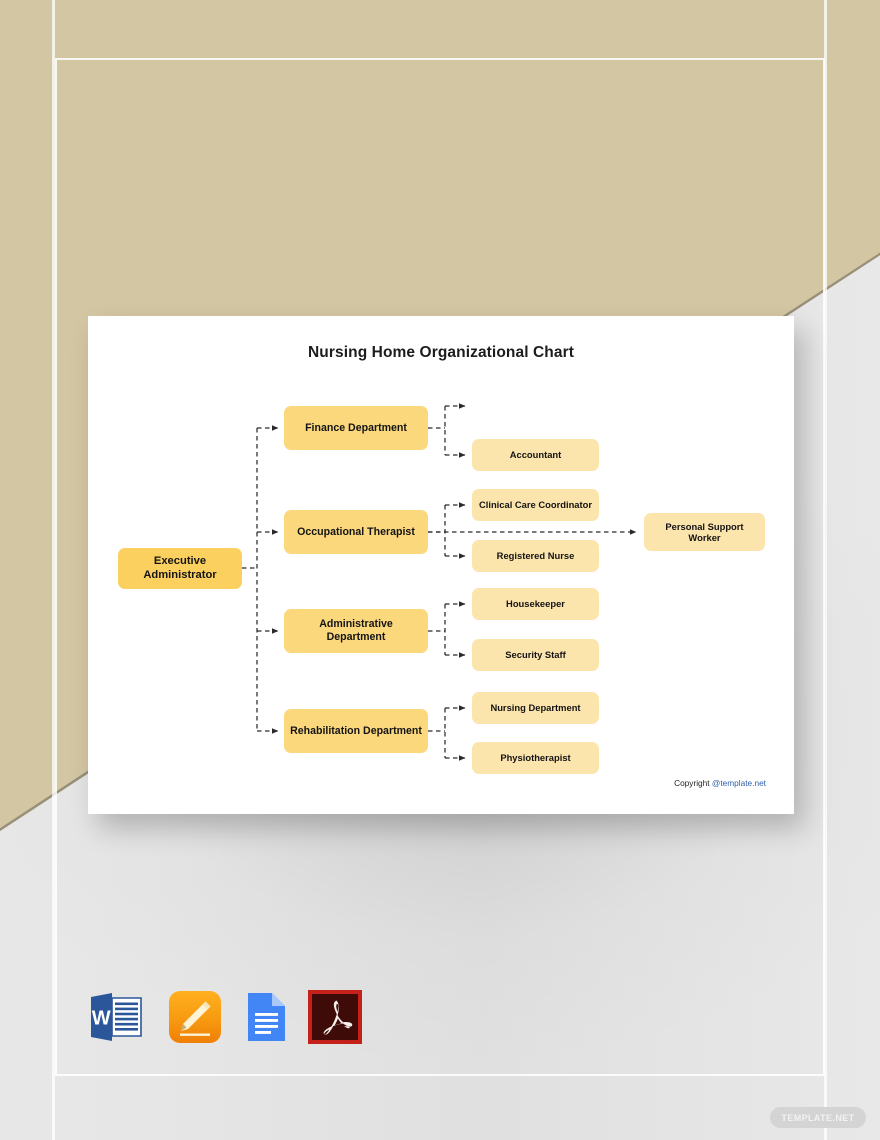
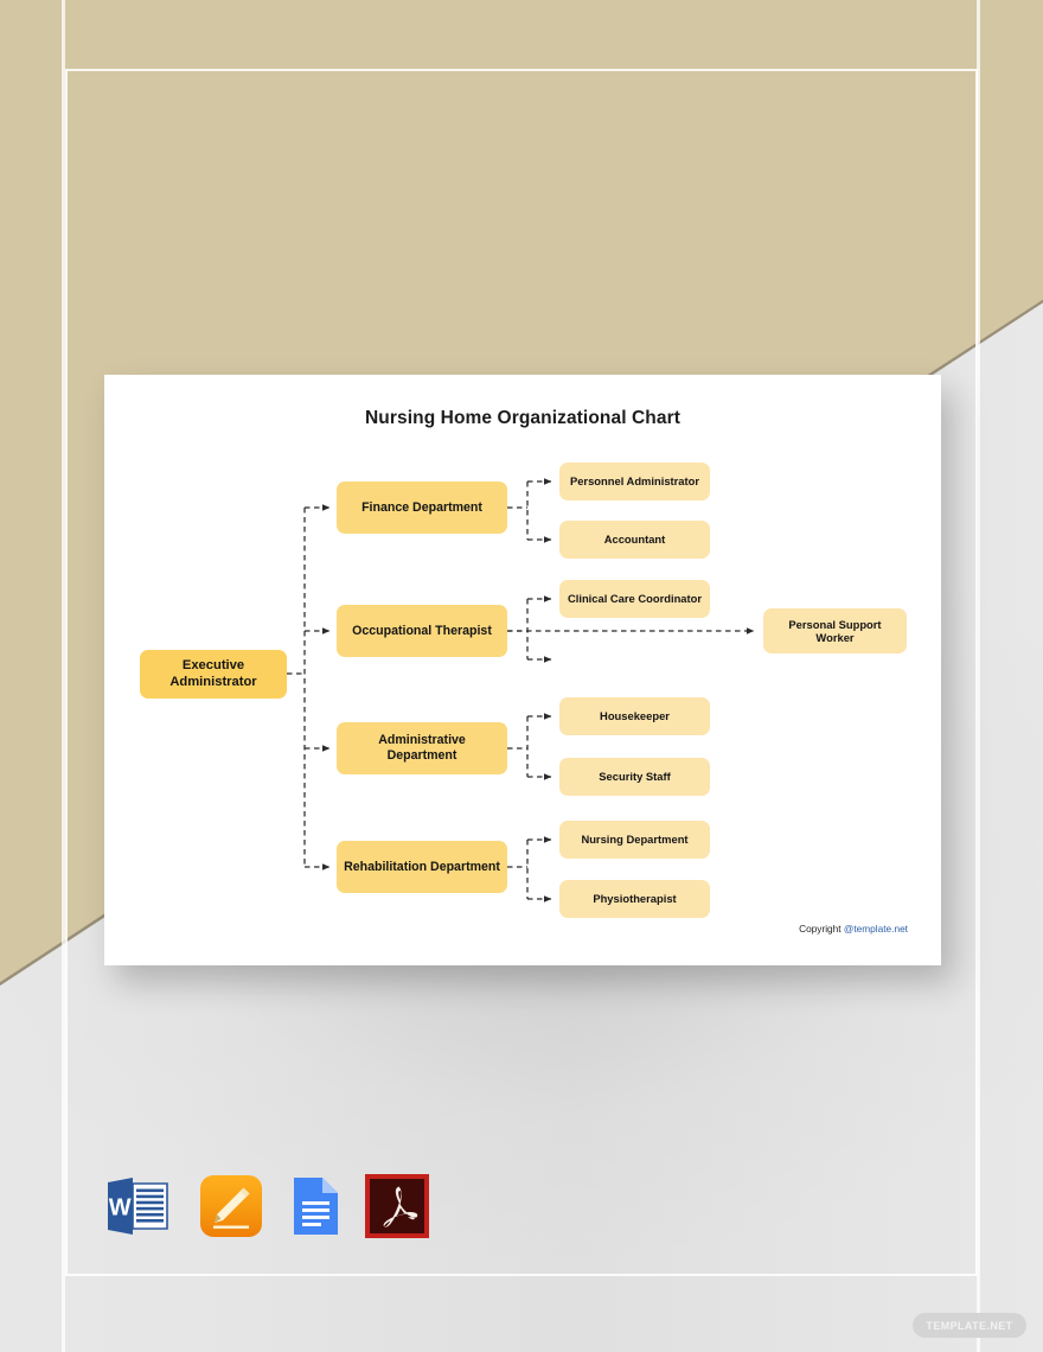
  Nursing Home Organizational Chart
  Executive Administrator
  Finance Department
  Occupational Therapist
  Administrative Department
  Rehabilitation Department
+ Personnel Administrator
  Accountant
  Clinical Care Coordinator
- Registered Nurse
  Housekeeper
  Security Staff
  Nursing Department
  Physiotherapist
  Personal Support Worker
  Copyright @template.net
  W
  TEMPLATE.NET
